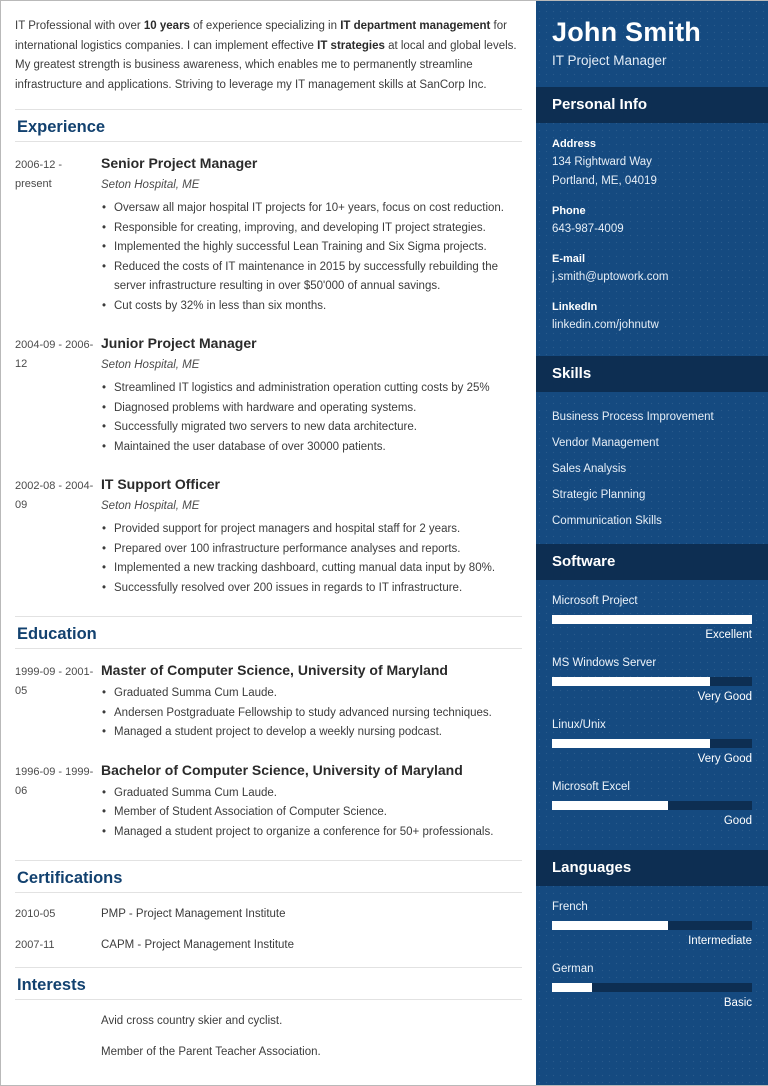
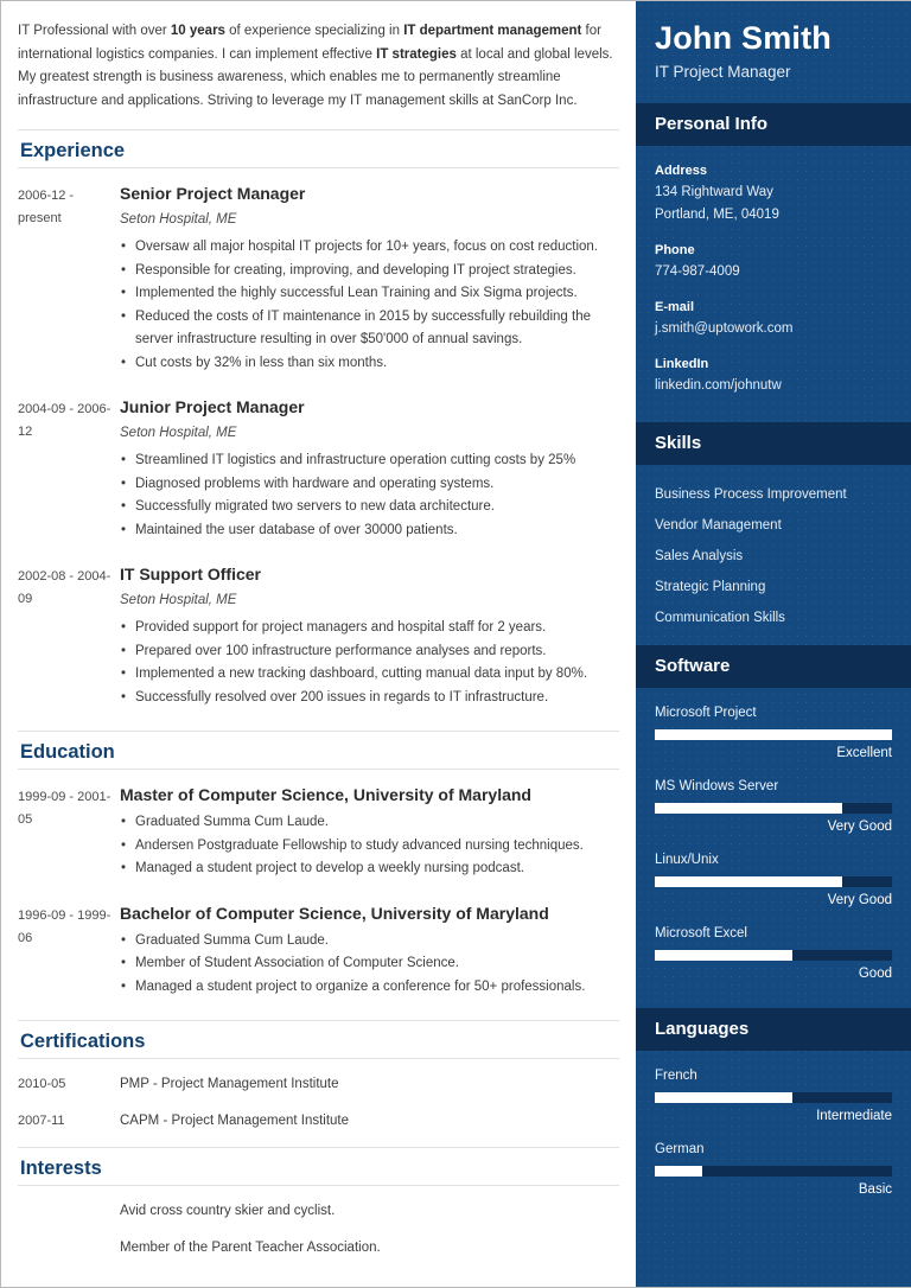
  IT Professional with over 10 years of experience specializing in IT department management for international logistics companies. I can implement effective IT strategies at local and global levels. My greatest strength is business awareness, which enables me to permanently streamline infrastructure and applications. Striving to leverage my IT management skills at SanCorp Inc.
  Experience
  2006-12 - present
  Senior Project Manager
  Seton Hospital, ME
  Oversaw all major hospital IT projects for 10+ years, focus on cost reduction.
  Responsible for creating, improving, and developing IT project strategies.
  Implemented the highly successful Lean Training and Six Sigma projects.
  Reduced the costs of IT maintenance in 2015 by successfully rebuilding the server infrastructure resulting in over $50'000 of annual savings.
  Cut costs by 32% in less than six months.
  2004-09 - 2006-12
  Junior Project Manager
  Seton Hospital, ME
- Streamlined IT logistics and administration operation cutting costs by 25%
+ Streamlined IT logistics and infrastructure operation cutting costs by 25%
  Diagnosed problems with hardware and operating systems.
  Successfully migrated two servers to new data architecture.
  Maintained the user database of over 30000 patients.
  2002-08 - 2004-09
  IT Support Officer
  Seton Hospital, ME
  Provided support for project managers and hospital staff for 2 years.
  Prepared over 100 infrastructure performance analyses and reports.
  Implemented a new tracking dashboard, cutting manual data input by 80%.
  Successfully resolved over 200 issues in regards to IT infrastructure.
  Education
  1999-09 - 2001-05
  Master of Computer Science, University of Maryland
  Graduated Summa Cum Laude.
  Andersen Postgraduate Fellowship to study advanced nursing techniques.
  Managed a student project to develop a weekly nursing podcast.
  1996-09 - 1999-06
  Bachelor of Computer Science, University of Maryland
  Graduated Summa Cum Laude.
  Member of Student Association of Computer Science.
  Managed a student project to organize a conference for 50+ professionals.
  Certifications
  2010-05
  PMP - Project Management Institute
  2007-11
  CAPM - Project Management Institute
  Interests
  Avid cross country skier and cyclist.
  Member of the Parent Teacher Association.
  John Smith
  IT Project Manager
  Personal Info
  Address
  134 Rightward Way
  Portland, ME, 04019
  Phone
- 643-987-4009
+ 774-987-4009
  E-mail
  j.smith@uptowork.com
  LinkedIn
  linkedin.com/johnutw
  Skills
  Business Process Improvement
  Vendor Management
  Sales Analysis
  Strategic Planning
  Communication Skills
  Software
  Microsoft Project
  Excellent
  MS Windows Server
  Very Good
  Linux/Unix
  Very Good
  Microsoft Excel
  Good
  Languages
  French
  Intermediate
  German
  Basic
